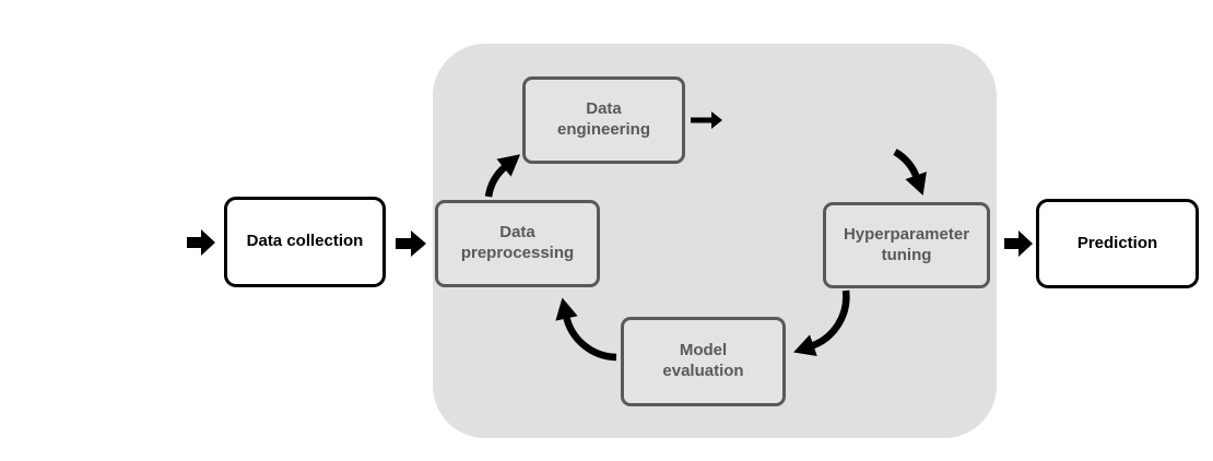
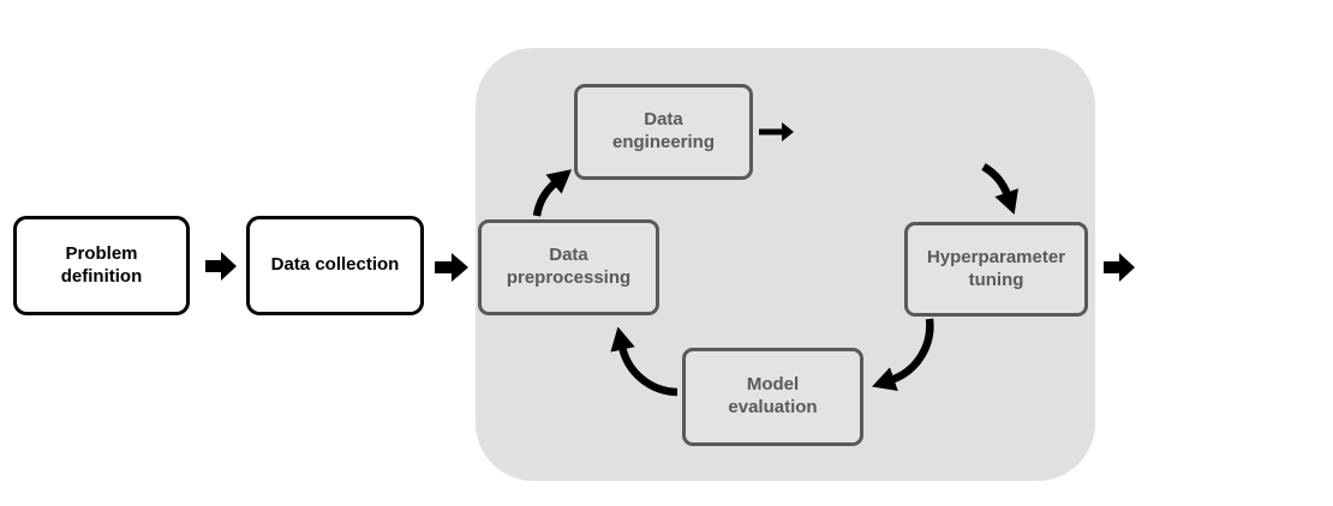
+ Problem
+ definition
  Data collection
- Prediction
  Data
  preprocessing
  Data
  engineering
  Hyperparameter
  tuning
  Model
  evaluation
